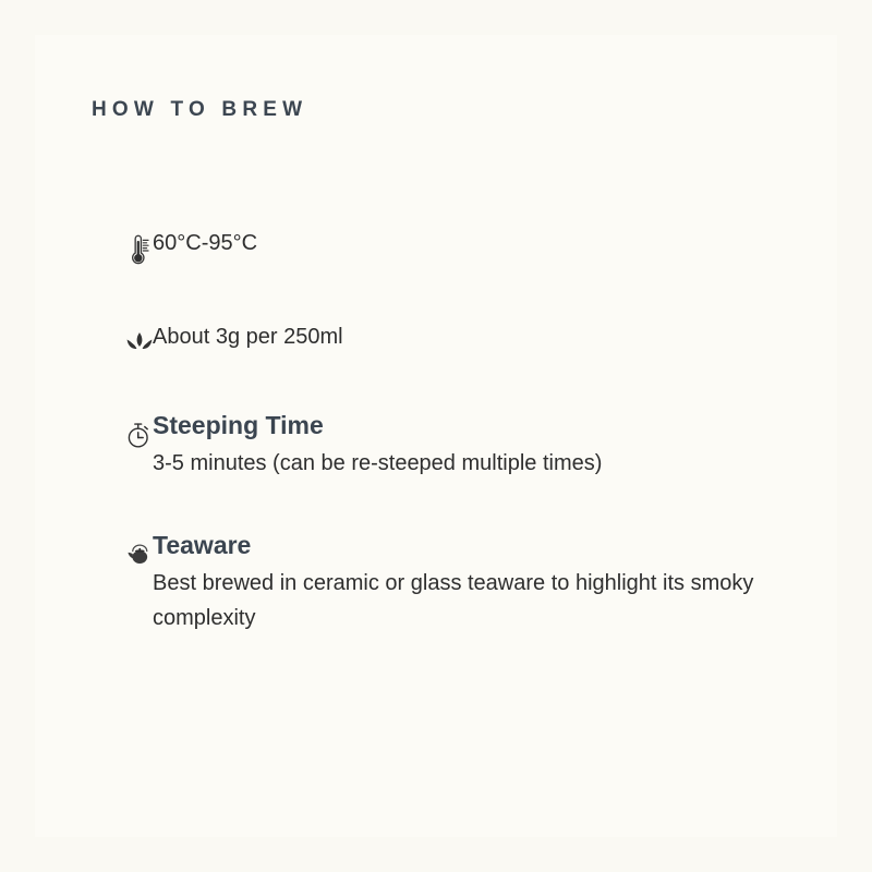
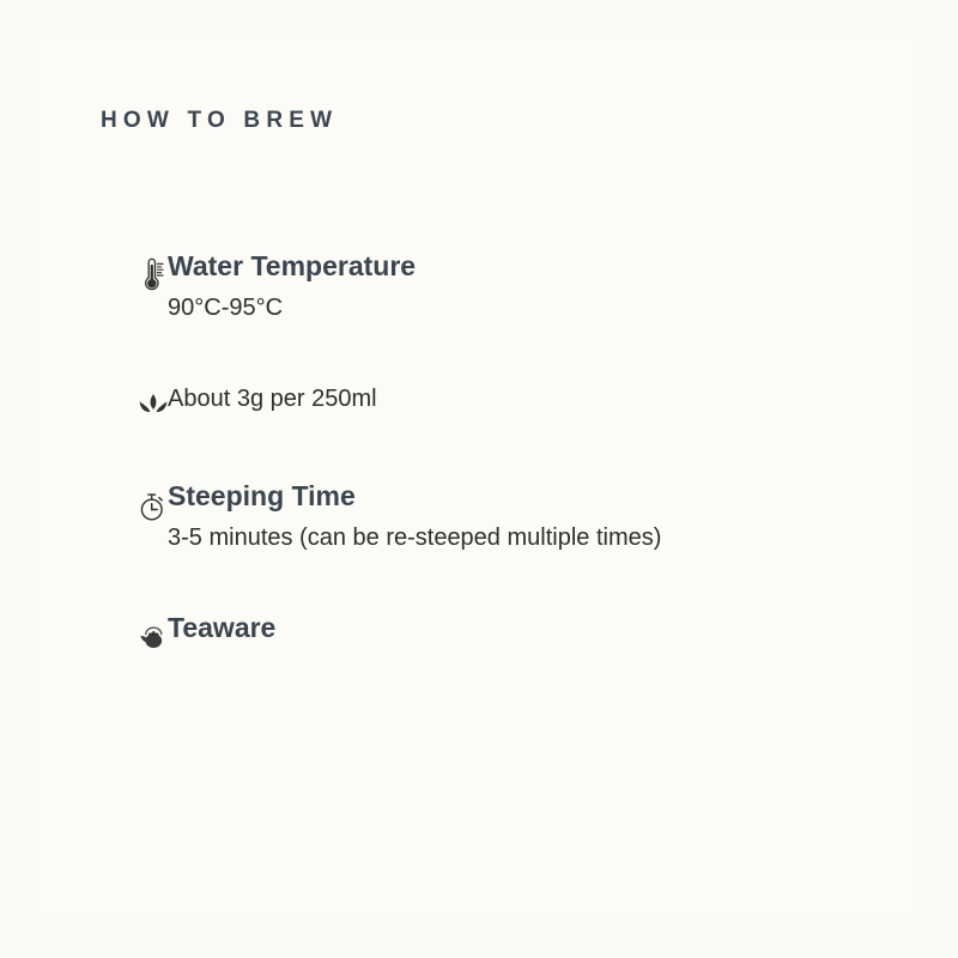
  HOW TO BREW
+ Water Temperature
- 60°C-95°C
+ 90°C-95°C
  About 3g per 250ml
  Steeping Time
  3-5 minutes (can be re-steeped multiple times)
  Teaware
- Best brewed in ceramic or glass teaware to highlight its smoky complexity
